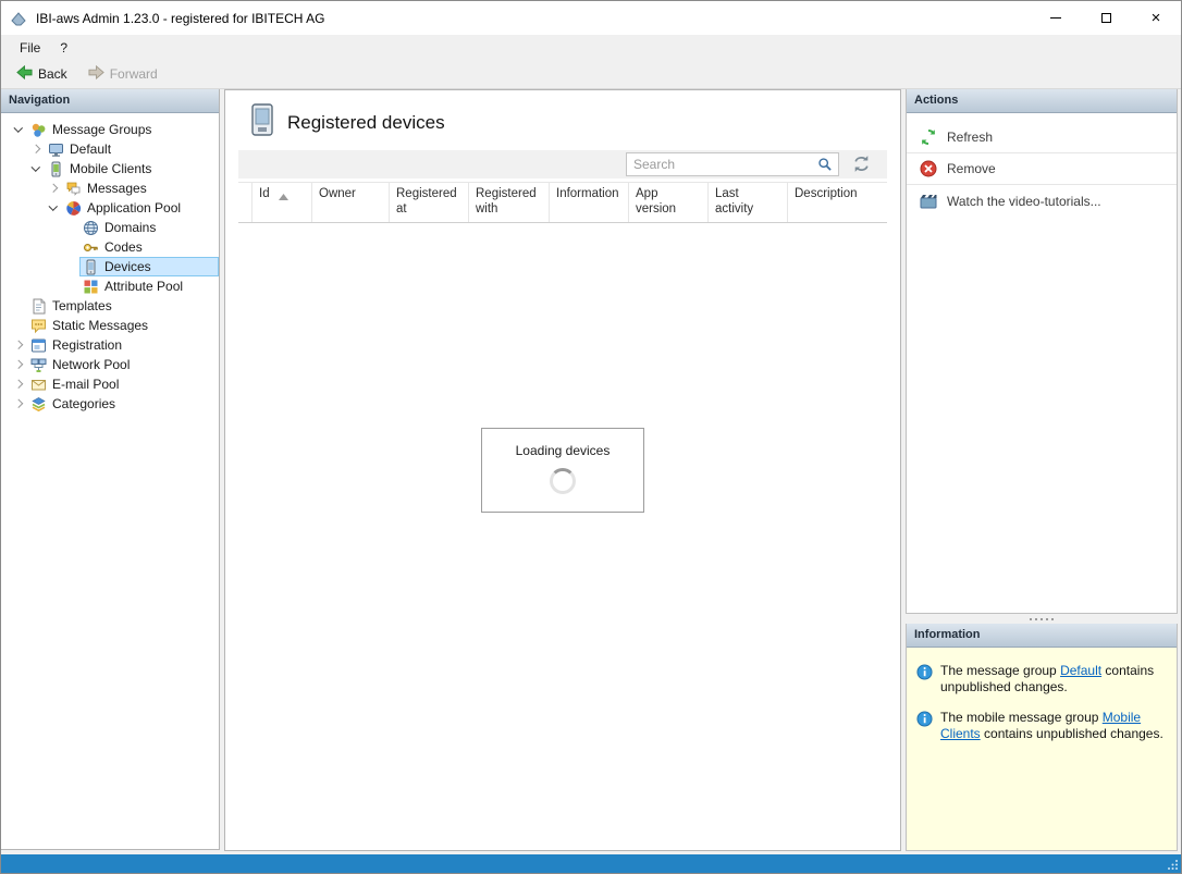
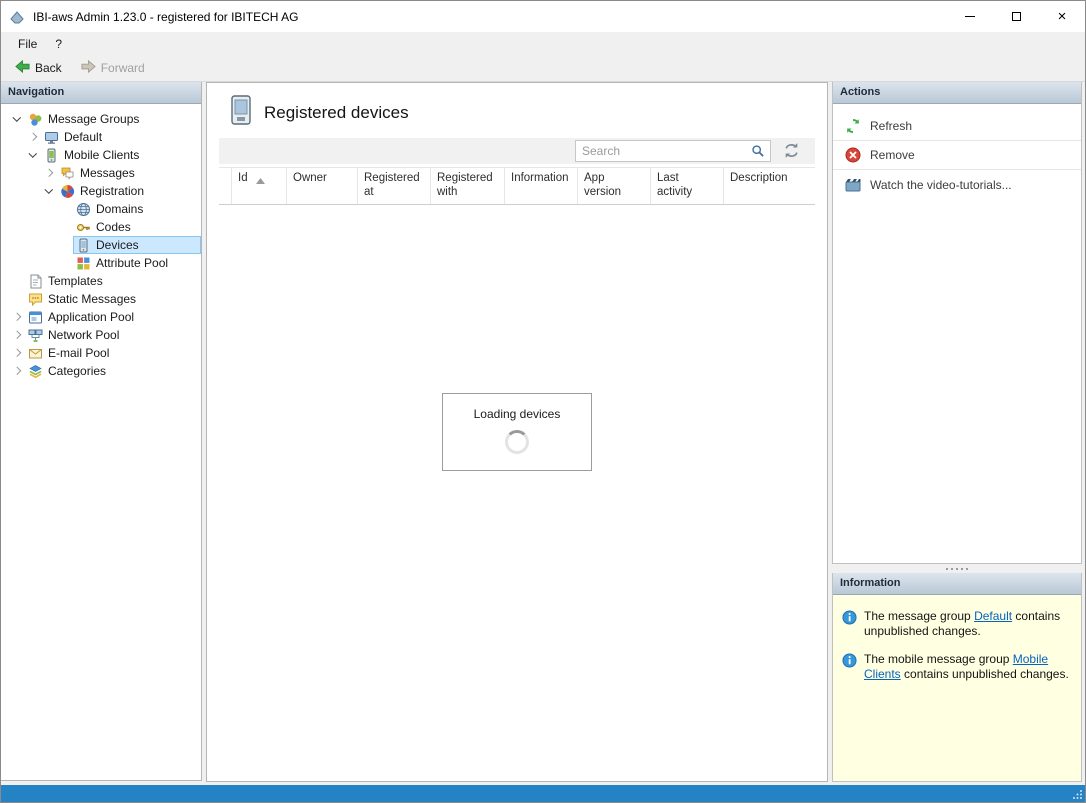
  IBI-aws Admin 1.23.0 - registered for IBITECH AG
  ×
  File
  ?
  Back
  Forward
  Navigation
  Message Groups
  Default
  Mobile Clients
  Messages
- Application Pool
+ Registration
  Domains
  Codes
  Devices
  Attribute Pool
  Templates
  Static Messages
- Registration
+ Application Pool
  Network Pool
  E-mail Pool
  Categories
  Registered devices
  Search
  Id
  Owner
  Registered at
  Registered with
  Information
  App version
  Last activity
  Description
  Loading devices
  Actions
  Refresh
  Remove
  Watch the video-tutorials...
  Information
  The message group Default contains unpublished changes.
  The mobile message group Mobile Clients contains unpublished changes.
